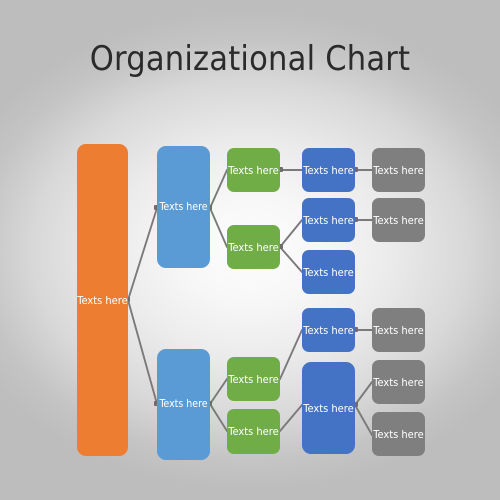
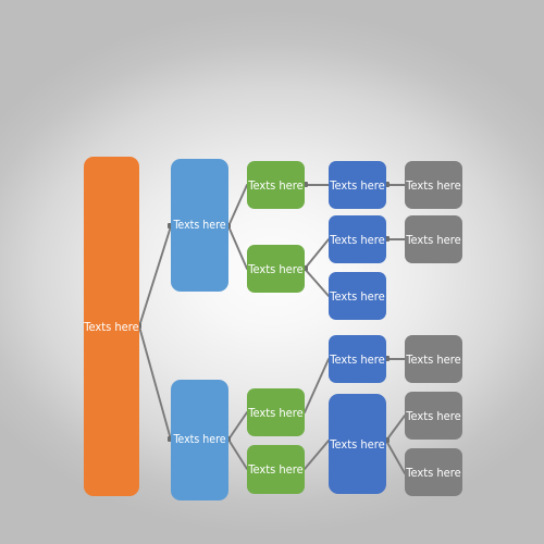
- Organizational Chart
  Texts here
  Texts here
  Texts here
  Texts here
  Texts here
  Texts here
  Texts here
  Texts here
  Texts here
  Texts here
  Texts here
  Texts here
  Texts here
  Texts here
  Texts here
  Texts here
  Texts here
